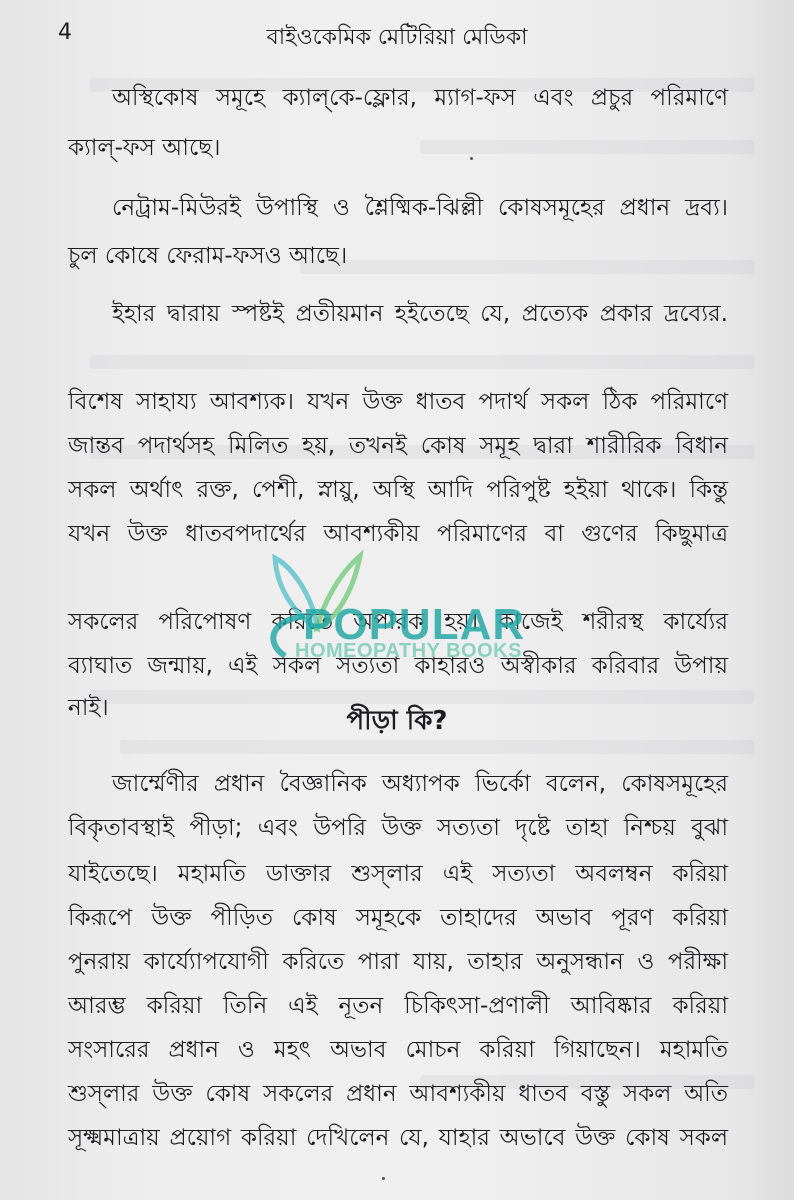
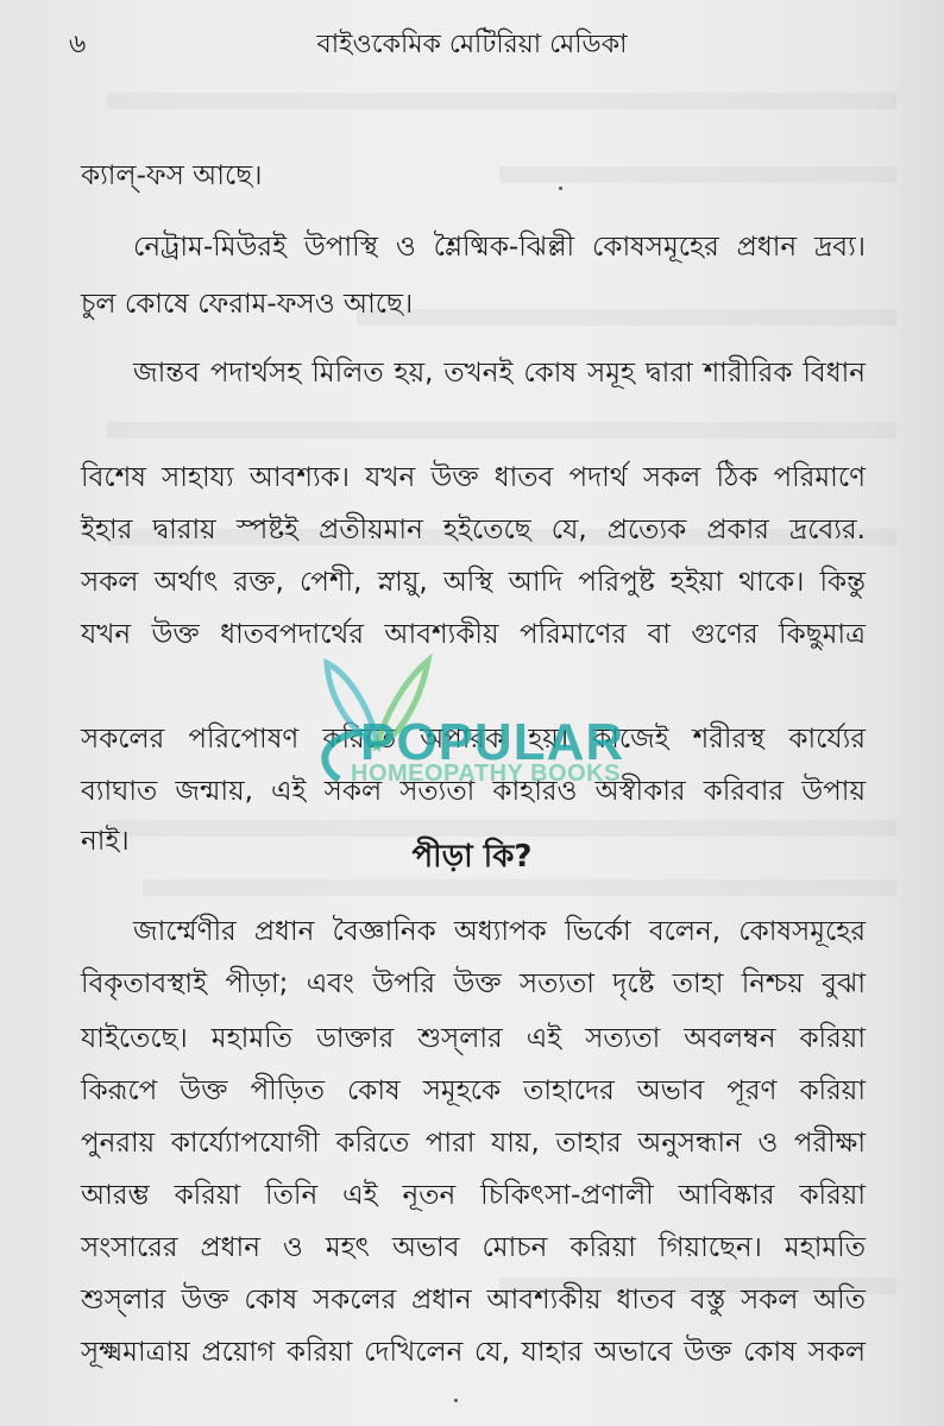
- 4
+ ৬
  বাইওকেমিক মেটিরিয়া মেডিকা
- অস্থিকোষ সমূহে ক্যাল্‌কে-ফ্লোর, ম্যাগ-ফস এবং প্রচুর পরিমাণে
  ক্যাল্‌-ফস আছে।
  নেট্রাম-মিউরই উপাস্থি ও শ্লৈষ্মিক-ঝিল্লী কোষসমূহের প্রধান দ্রব্য।
  চুল কোষে ফেরাম-ফসও আছে।
- ইহার দ্বারায় স্পষ্টই প্রতীয়মান হইতেছে যে, প্রত্যেক প্রকার দ্রব্যের.
+ জান্তব পদার্থসহ মিলিত হয়, তখনই কোষ সমূহ দ্বারা শারীরিক বিধান
  বিশেষ সাহায্য আবশ্যক। যখন উক্ত ধাতব পদার্থ সকল ঠিক পরিমাণে
- জান্তব পদার্থসহ মিলিত হয়, তখনই কোষ সমূহ দ্বারা শারীরিক বিধান
+ ইহার দ্বারায় স্পষ্টই প্রতীয়মান হইতেছে যে, প্রত্যেক প্রকার দ্রব্যের.
  সকল অর্থাৎ রক্ত, পেশী, স্নায়ু, অস্থি আদি পরিপুষ্ট হইয়া থাকে। কিন্তু
  যখন উক্ত ধাতবপদার্থের আবশ্যকীয় পরিমাণের বা গুণের কিছুমাত্র
  সকলের পরিপোষণ করিতে অপারক হয়। কাজেই শরীরস্থ কার্য্যের
  ব্যাঘাত জন্মায়, এই সকল সত্যতা কাহারও অস্বীকার করিবার উপায়
  পীড়া কি?
  জার্ম্মেণীর প্রধান বৈজ্ঞানিক অধ্যাপক ভির্কো বলেন, কোষসমূহের
  বিকৃতাবস্থাই পীড়া; এবং উপরি উক্ত সত্যতা দৃষ্টে তাহা নিশ্চয় বুঝা
  যাইতেছে। মহামতি ডাক্তার শুস্‌লার এই সত্যতা অবলম্বন করিয়া
  কিরূপে উক্ত পীড়িত কোষ সমূহকে তাহাদের অভাব পূরণ করিয়া
  পুনরায় কার্য্যোপযোগী করিতে পারা যায়, তাহার অনুসন্ধান ও পরীক্ষা
  আরম্ভ করিয়া তিনি এই নূতন চিকিৎসা-প্রণালী আবিষ্কার করিয়া
  সংসারের প্রধান ও মহৎ অভাব মোচন করিয়া গিয়াছেন। মহামতি
  শুস্‌লার উক্ত কোষ সকলের প্রধান আবশ্যকীয় ধাতব বস্তু সকল অতি
  সূক্ষ্মমাত্রায় প্রয়োগ করিয়া দেখিলেন যে, যাহার অভাবে উক্ত কোষ সকল
  POPULAR
  HOMEOPATHY BOOKS
  নাই।
